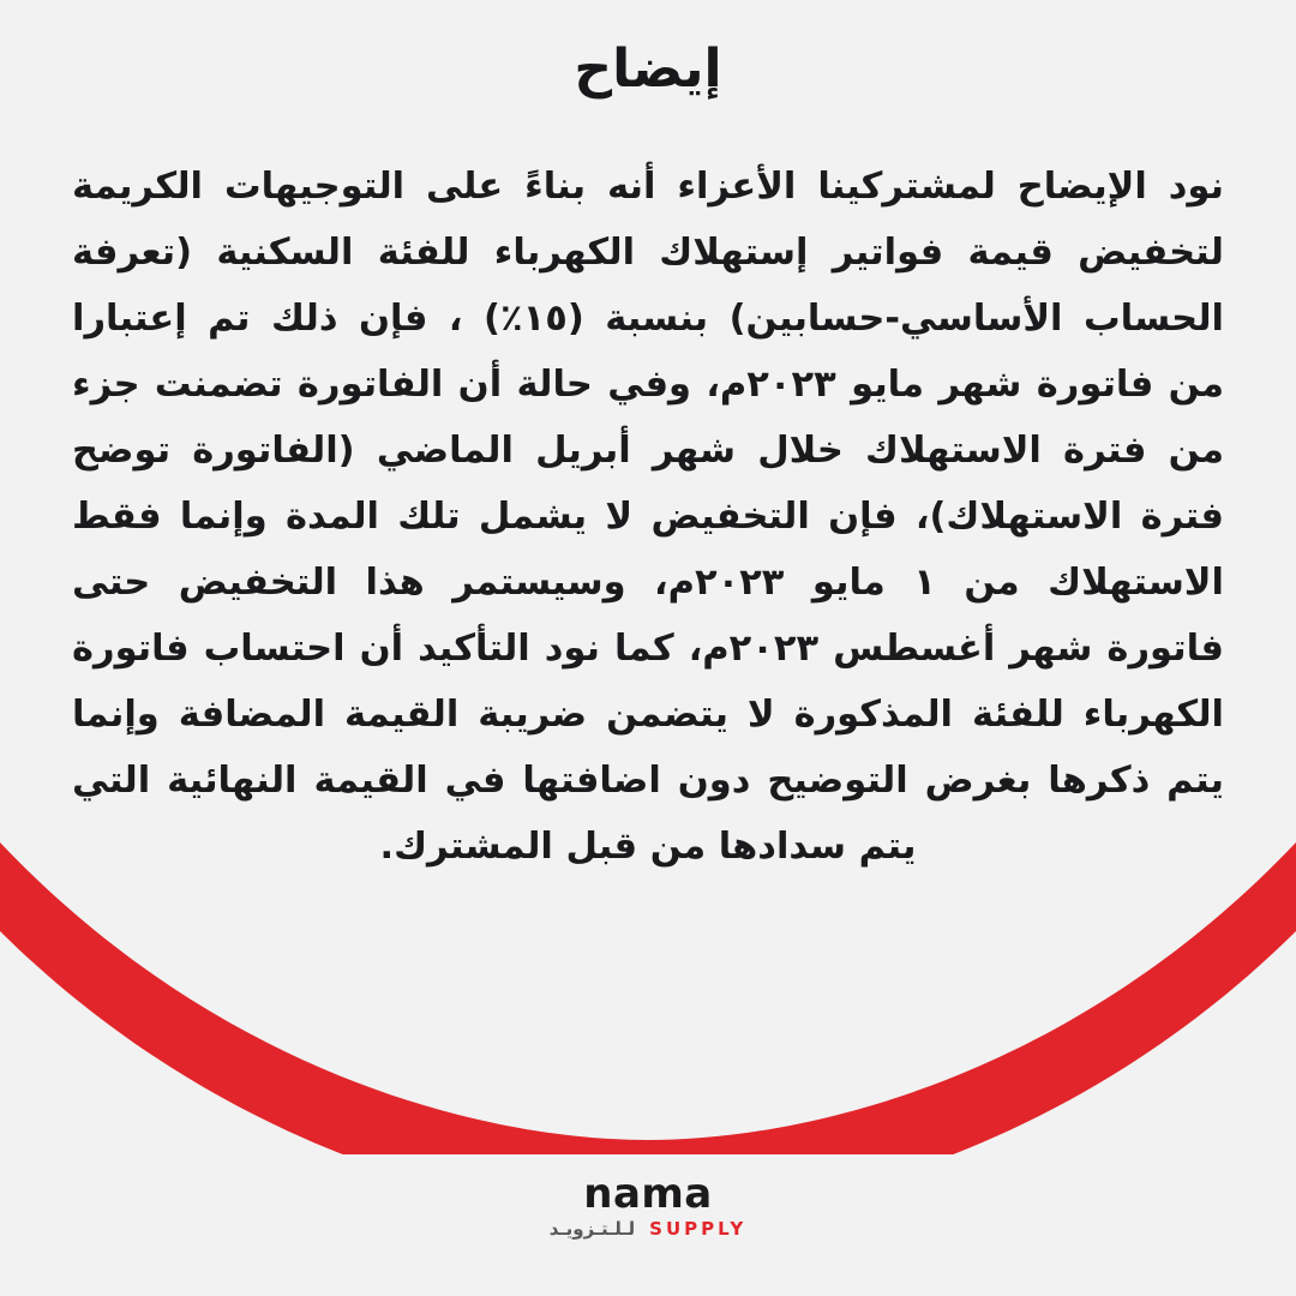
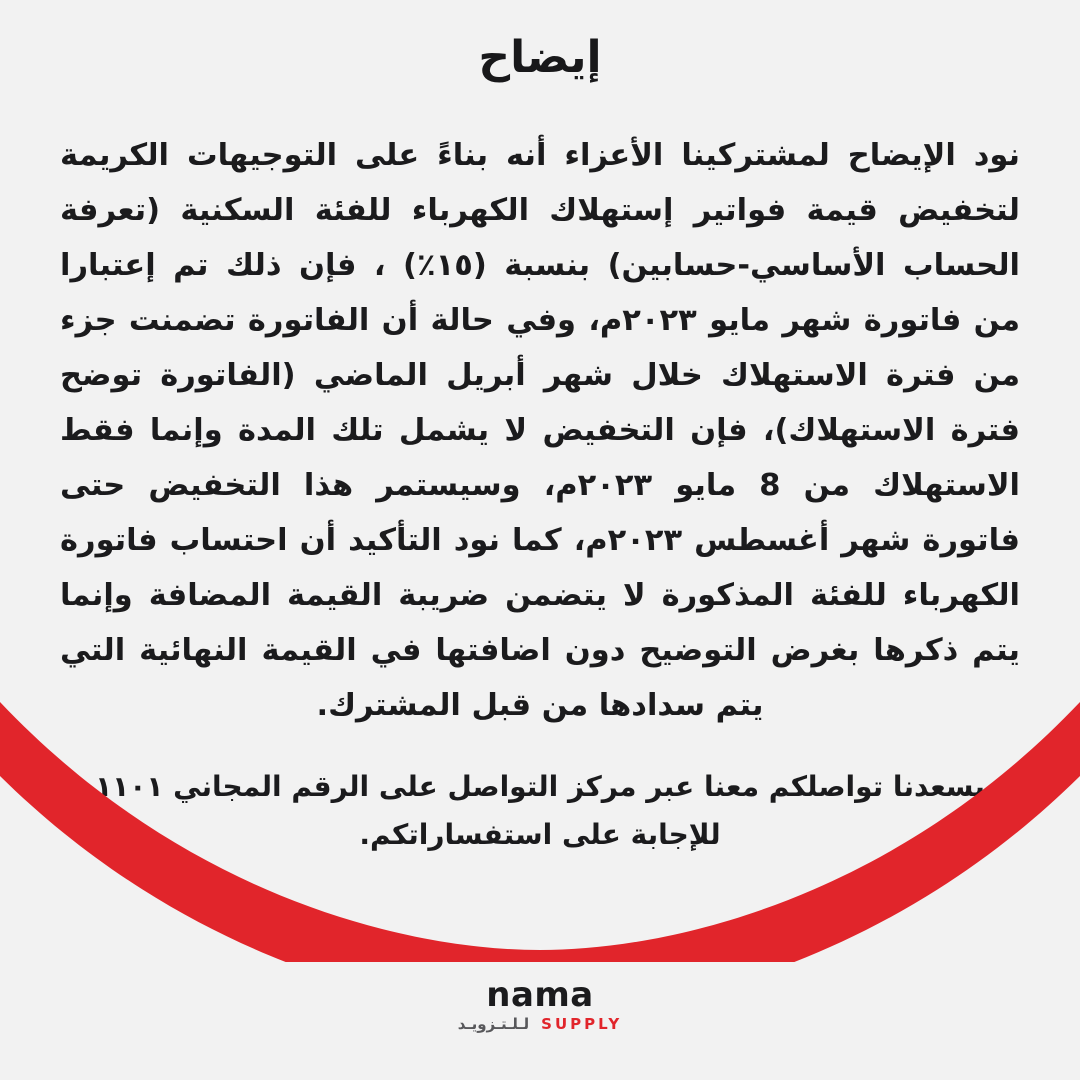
  إيضاح
- نود الإيضاح لمشتركينا الأعزاء أنه بناءً على التوجيهات الكريمة لتخفيض قيمة فواتير إستهلاك الكهرباء للفئة السكنية (تعرفة الحساب الأساسي-حسابين) بنسبة (١٥٪) ، فإن ذلك تم إعتبارا من فاتورة شهر مايو ٢٠٢٣م، وفي حالة أن الفاتورة تضمنت جزء من فترة الاستهلاك خلال شهر أبريل الماضي (الفاتورة توضح فترة الاستهلاك)، فإن التخفيض لا يشمل تلك المدة وإنما فقط الاستهلاك من ١ مايو ٢٠٢٣م، وسيستمر هذا التخفيض حتى فاتورة شهر أغسطس ٢٠٢٣م، كما نود التأكيد أن احتساب فاتورة الكهرباء للفئة المذكورة لا يتضمن ضريبة القيمة المضافة وإنما يتم ذكرها بغرض التوضيح دون اضافتها في القيمة النهائية التي يتم سدادها من قبل المشترك.
+ نود الإيضاح لمشتركينا الأعزاء أنه بناءً على التوجيهات الكريمة لتخفيض قيمة فواتير إستهلاك الكهرباء للفئة السكنية (تعرفة الحساب الأساسي-حسابين) بنسبة (١٥٪) ، فإن ذلك تم إعتبارا من فاتورة شهر مايو ٢٠٢٣م، وفي حالة أن الفاتورة تضمنت جزء من فترة الاستهلاك خلال شهر أبريل الماضي (الفاتورة توضح فترة الاستهلاك)، فإن التخفيض لا يشمل تلك المدة وإنما فقط الاستهلاك من 8 مايو ٢٠٢٣م، وسيستمر هذا التخفيض حتى فاتورة شهر أغسطس ٢٠٢٣م، كما نود التأكيد أن احتساب فاتورة الكهرباء للفئة المذكورة لا يتضمن ضريبة القيمة المضافة وإنما يتم ذكرها بغرض التوضيح دون اضافتها في القيمة النهائية التي يتم سدادها من قبل المشترك.
+ يسعدنا تواصلكم معنا عبر مركز التواصل على الرقم المجاني ١١٠١ للإجابة على استفساراتكم.
  nama
  SUPPLY
  لـلـتـزويـد
